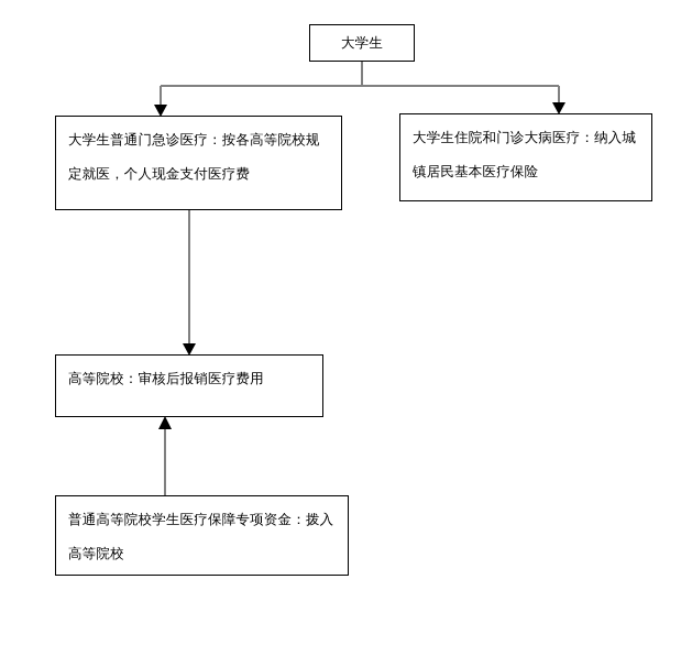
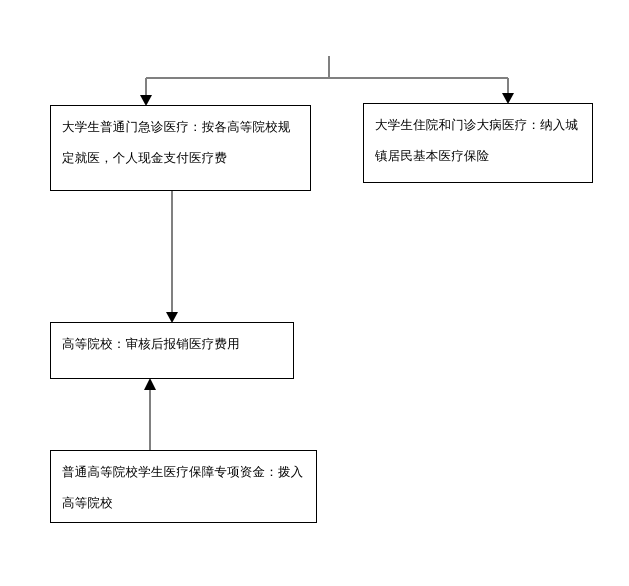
- 大学生
  大学生普通门急诊医疗：按各高等院校规定就医，个人现金支付医疗费
  大学生住院和门诊大病医疗：纳入城镇居民基本医疗保险
  高等院校：审核后报销医疗费用
  普通高等院校学生医疗保障专项资金：拨入高等院校
